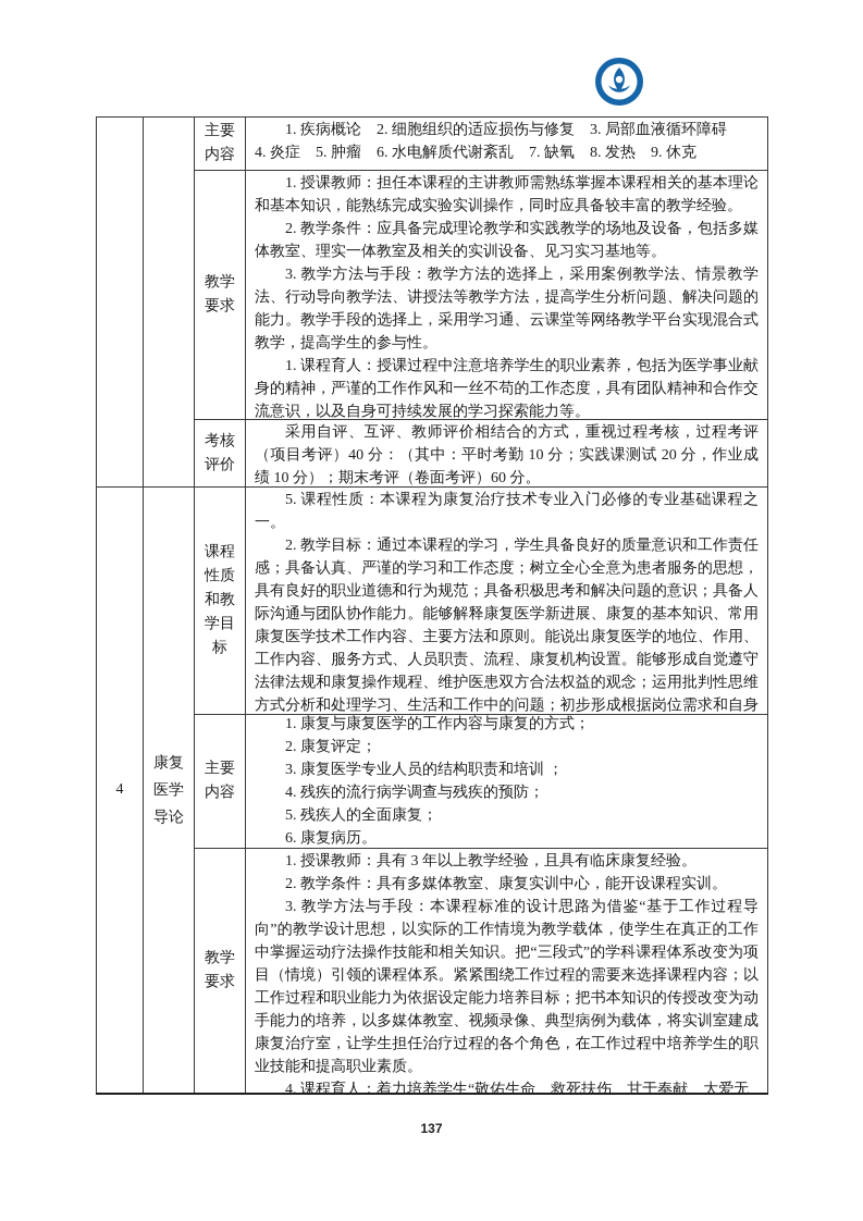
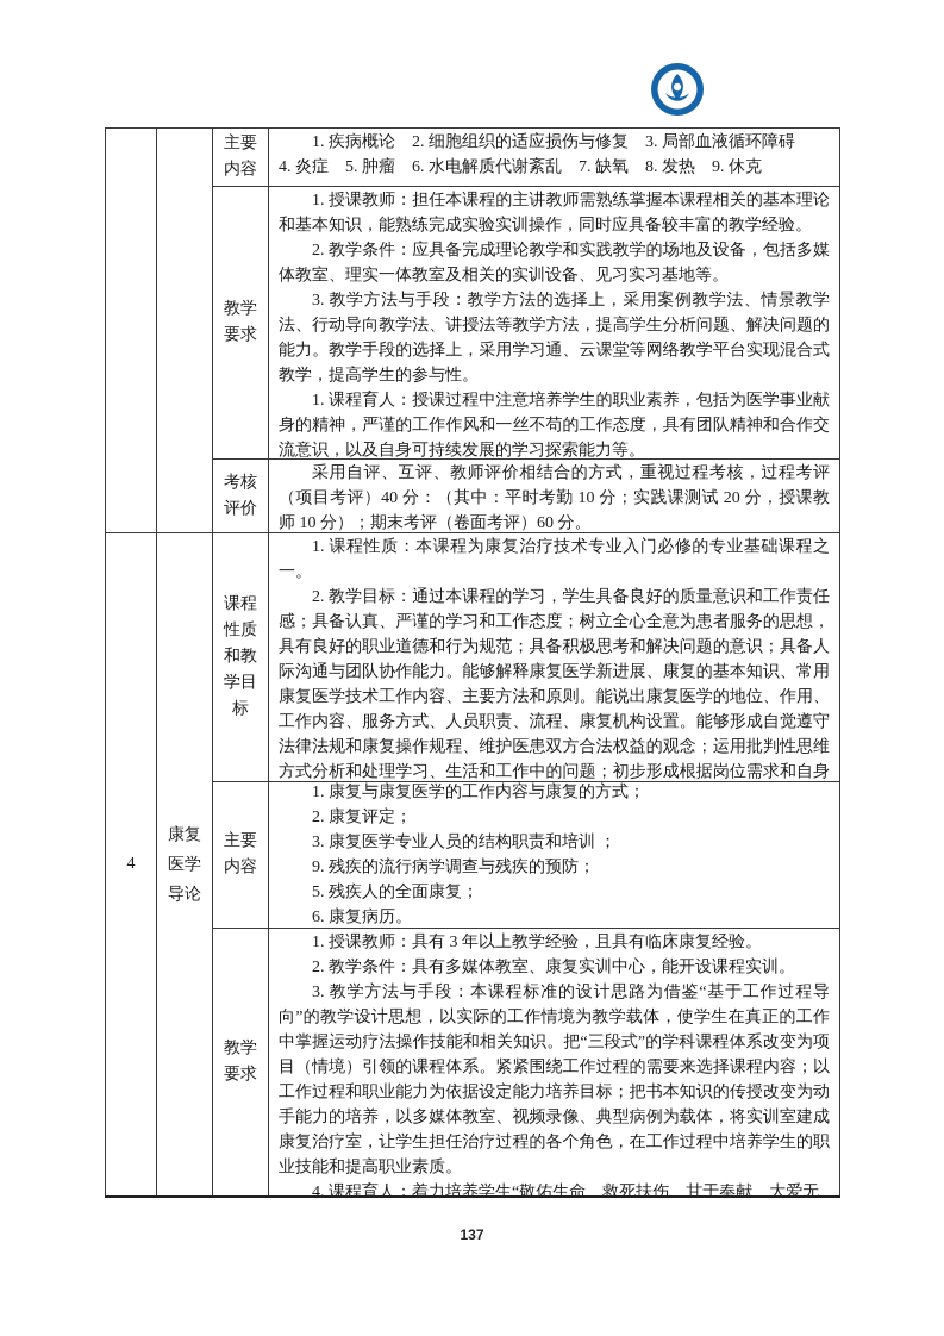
  		主要内容	1. 疾病概论 2. 细胞组织的适应损伤与修复 3. 局部血液循环障碍 4. 炎症 5. 肿瘤 6. 水电解质代谢紊乱 7. 缺氧 8. 发热 9. 休克
  教学要求	1. 授课教师：担任本课程的主讲教师需熟练掌握本课程相关的基本理论和基本知识，能熟练完成实验实训操作，同时应具备较丰富的教学经验。 2. 教学条件：应具备完成理论教学和实践教学的场地及设备，包括多媒体教室、理实一体教室及相关的实训设备、见习实习基地等。 3. 教学方法与手段：教学方法的选择上，采用案例教学法、情景教学法、行动导向教学法、讲授法等教学方法，提高学生分析问题、解决问题的能力。教学手段的选择上，采用学习通、云课堂等网络教学平台实现混合式教学，提高学生的参与性。 1. 课程育人：授课过程中注意培养学生的职业素养，包括为医学事业献身的精神，严谨的工作作风和一丝不苟的工作态度，具有团队精神和合作交流意识，以及自身可持续发展的学习探索能力等。
- 考核评价	采用自评、互评、教师评价相结合的方式，重视过程考核，过程考评（项目考评）40 分：（其中：平时考勤 10 分；实践课测试 20 分，作业成绩 10 分）；期末考评（卷面考评）60 分。
+ 考核评价	采用自评、互评、教师评价相结合的方式，重视过程考核，过程考评（项目考评）40 分：（其中：平时考勤 10 分；实践课测试 20 分，授课教师 10 分）；期末考评（卷面考评）60 分。
- 4	康复医学导论	课程性质和教学目标	5. 课程性质：本课程为康复治疗技术专业入门必修的专业基础课程之一。 2. 教学目标：通过本课程的学习，学生具备良好的质量意识和工作责任感；具备认真、严谨的学习和工作态度；树立全心全意为患者服务的思想，具有良好的职业道德和行为规范；具备积极思考和解决问题的意识；具备人际沟通与团队协作能力。能够解释康复医学新进展、康复的基本知识、常用康复医学技术工作内容、主要方法和原则。能说出康复医学的地位、作用、工作内容、服务方式、人员职责、流程、康复机构设置。能够形成自觉遵守法律法规和康复操作规程、维护医患双方合法权益的观念；运用批判性思维方式分析和处理学习、生活和工作中的问题；初步形成根据岗位需求和自身
+ 4	康复医学导论	课程性质和教学目标	1. 课程性质：本课程为康复治疗技术专业入门必修的专业基础课程之一。 2. 教学目标：通过本课程的学习，学生具备良好的质量意识和工作责任感；具备认真、严谨的学习和工作态度；树立全心全意为患者服务的思想，具有良好的职业道德和行为规范；具备积极思考和解决问题的意识；具备人际沟通与团队协作能力。能够解释康复医学新进展、康复的基本知识、常用康复医学技术工作内容、主要方法和原则。能说出康复医学的地位、作用、工作内容、服务方式、人员职责、流程、康复机构设置。能够形成自觉遵守法律法规和康复操作规程、维护医患双方合法权益的观念；运用批判性思维方式分析和处理学习、生活和工作中的问题；初步形成根据岗位需求和自身
- 主要内容	1. 康复与康复医学的工作内容与康复的方式； 2. 康复评定； 3. 康复医学专业人员的结构职责和培训 ； 4. 残疾的流行病学调查与残疾的预防； 5. 残疾人的全面康复； 6. 康复病历。
+ 主要内容	1. 康复与康复医学的工作内容与康复的方式； 2. 康复评定； 3. 康复医学专业人员的结构职责和培训 ； 9. 残疾的流行病学调查与残疾的预防； 5. 残疾人的全面康复； 6. 康复病历。
  教学要求	1. 授课教师：具有 3 年以上教学经验，且具有临床康复经验。 2. 教学条件：具有多媒体教室、康复实训中心，能开设课程实训。 3. 教学方法与手段：本课程标准的设计思路为借鉴“基于工作过程导向”的教学设计思想，以实际的工作情境为教学载体，使学生在真正的工作中掌握运动疗法操作技能和相关知识。把“三段式”的学科课程体系改变为项目（情境）引领的课程体系。紧紧围绕工作过程的需要来选择课程内容；以工作过程和职业能力为依据设定能力培养目标；把书本知识的传授改变为动手能力的培养，以多媒体教室、视频录像、典型病例为载体，将实训室建成康复治疗室，让学生担任治疗过程的各个角色，在工作过程中培养学生的职业技能和提高职业素质。 4. 课程育人：着力培养学生“敬佑生命、救死扶伤、甘于奉献、大爱无
  137
